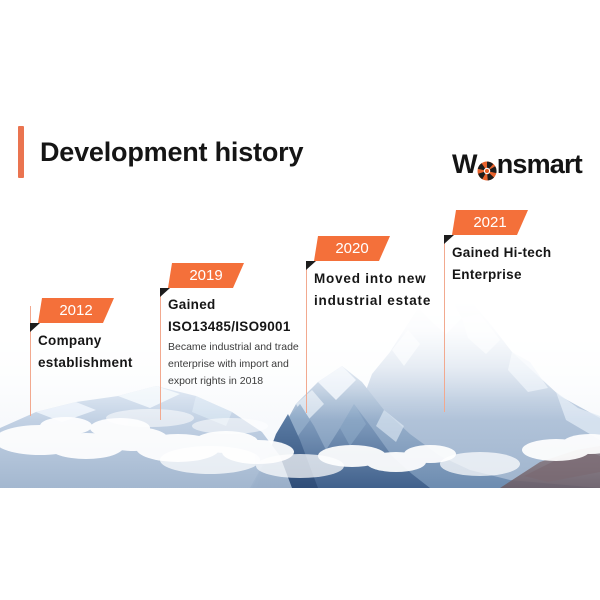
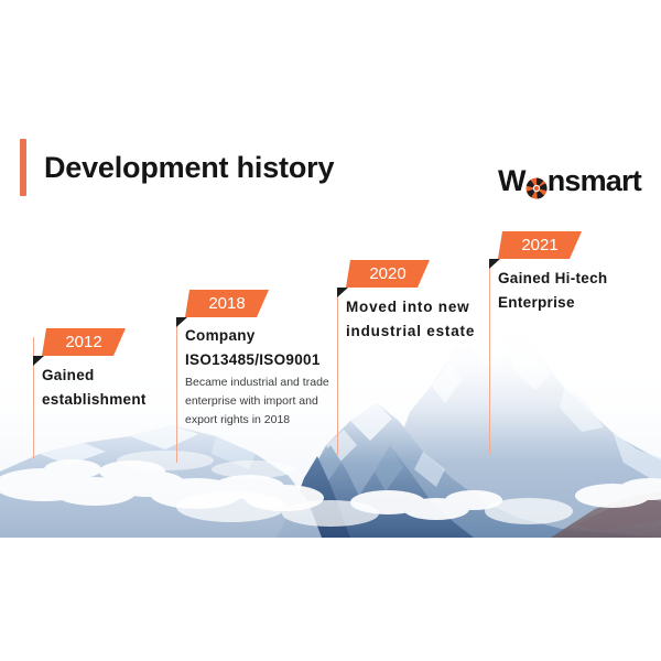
  Development history
  W
  nsmart
  2012
- Company
+ Gained
  establishment
- 2019
+ 2018
- Gained
+ Company
  ISO13485/ISO9001
  Became industrial and trade
  enterprise with import and
  export rights in 2018
  2020
  Moved into new
  industrial estate
  2021
  Gained Hi-tech
  Enterprise
